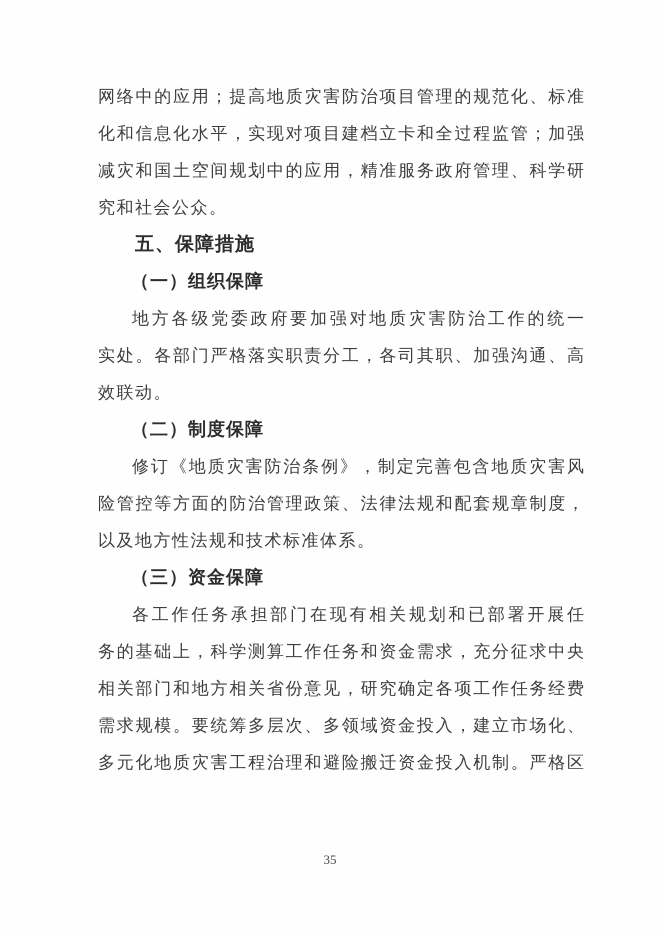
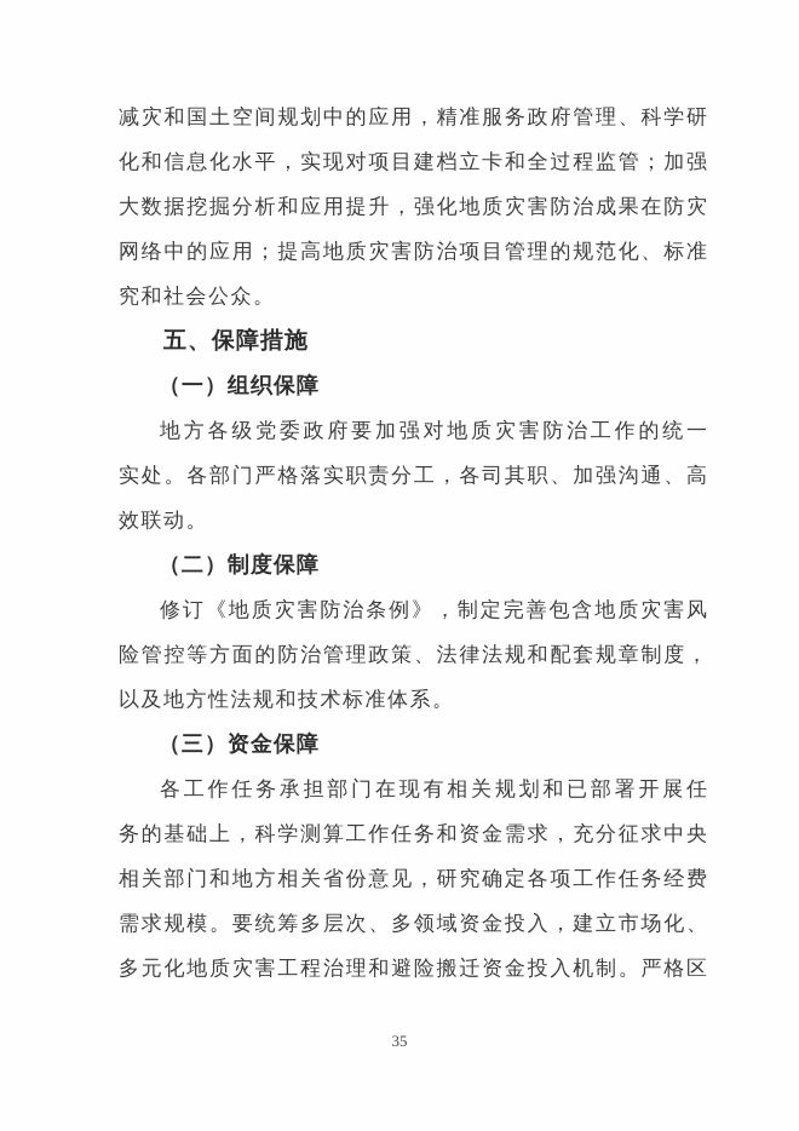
- 网络中的应用；提高地质灾害防治项目管理的规范化、标准
+ 减灾和国土空间规划中的应用，精准服务政府管理、科学研
  化和信息化水平，实现对项目建档立卡和全过程监管；加强
+ 大数据挖掘分析和应用提升，强化地质灾害防治成果在防灾
- 减灾和国土空间规划中的应用，精准服务政府管理、科学研
+ 网络中的应用；提高地质灾害防治项目管理的规范化、标准
  究和社会公众。
  五、保障措施
  （一）组织保障
  地方各级党委政府要加强对地质灾害防治工作的统一
  实处。各部门严格落实职责分工，各司其职、加强沟通、高
  效联动。
  （二）制度保障
  修订《地质灾害防治条例》，制定完善包含地质灾害风
  险管控等方面的防治管理政策、法律法规和配套规章制度，
  以及地方性法规和技术标准体系。
  （三）资金保障
  各工作任务承担部门在现有相关规划和已部署开展任
  务的基础上，科学测算工作任务和资金需求，充分征求中央
  相关部门和地方相关省份意见，研究确定各项工作任务经费
  需求规模。要统筹多层次、多领域资金投入，建立市场化、
  多元化地质灾害工程治理和避险搬迁资金投入机制。严格区
  35
